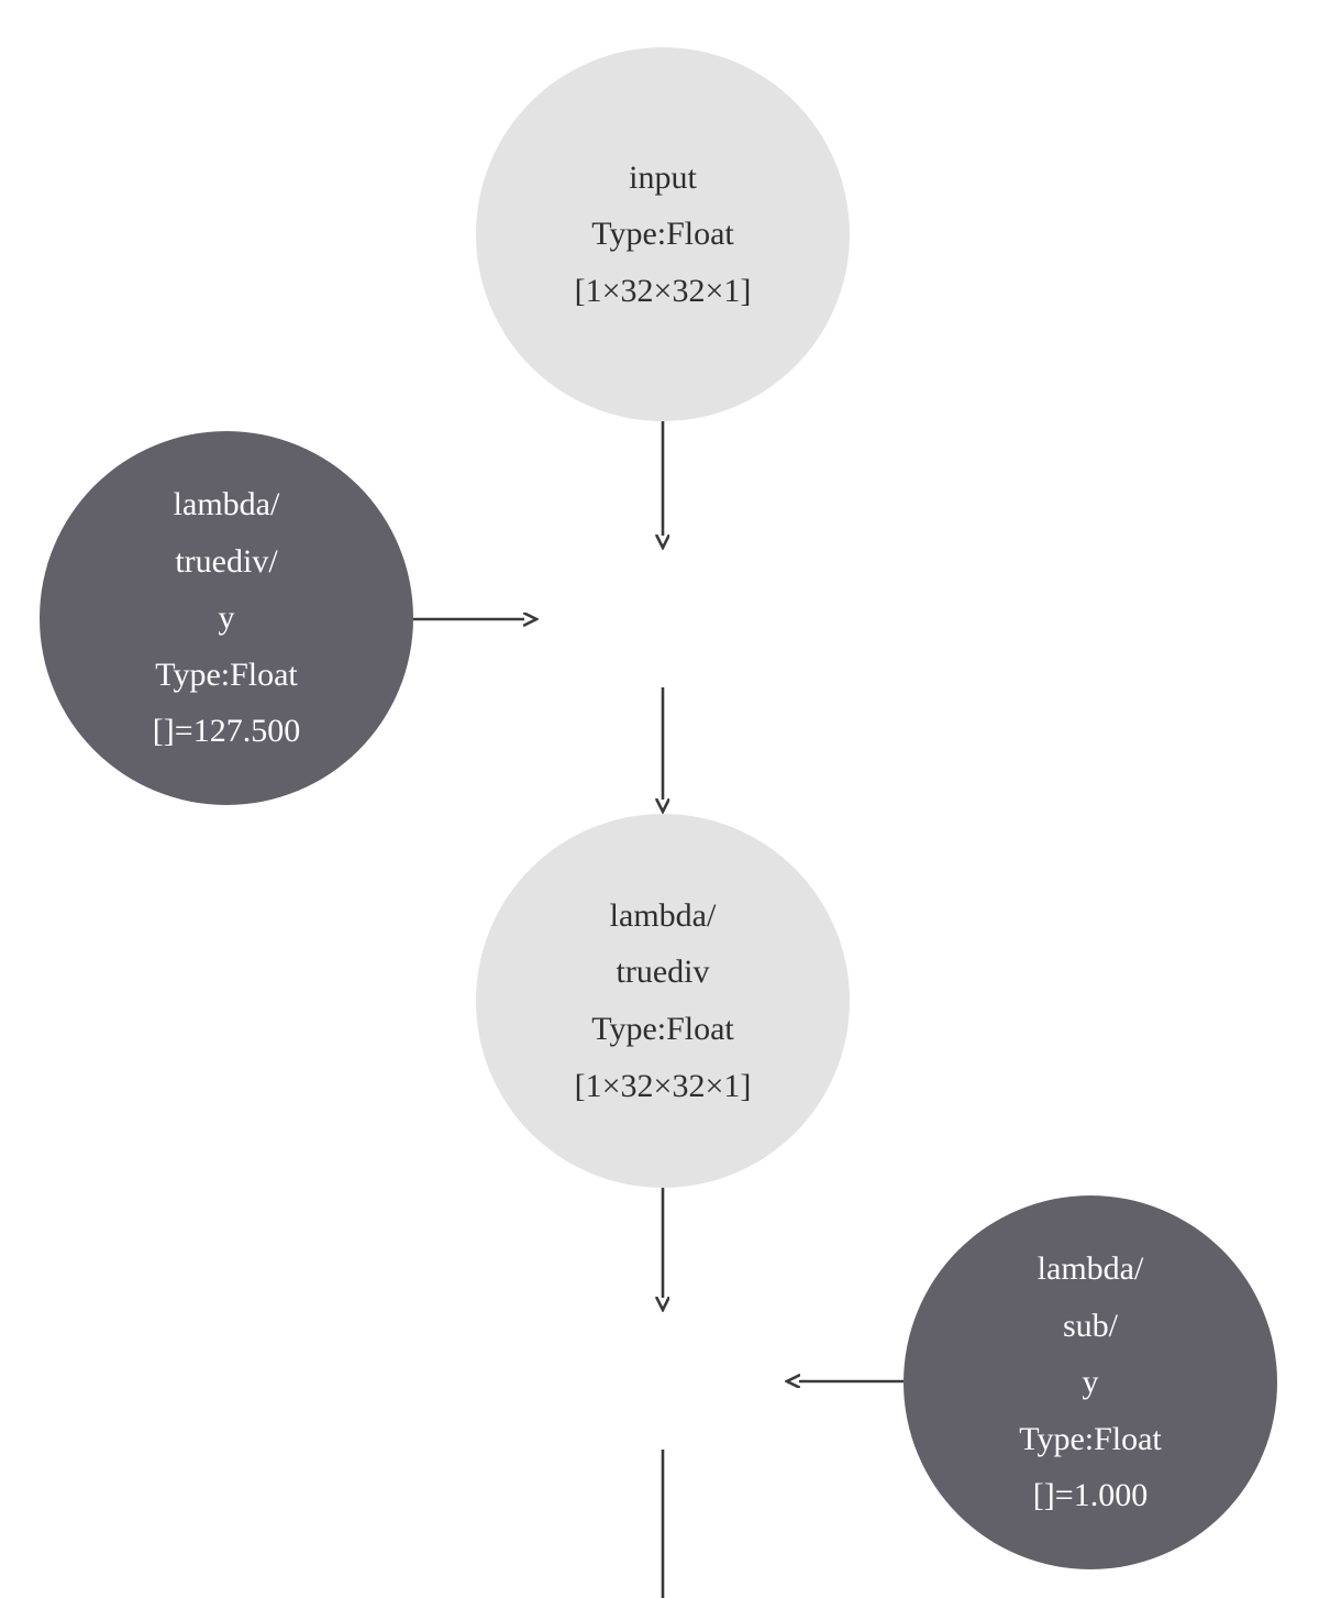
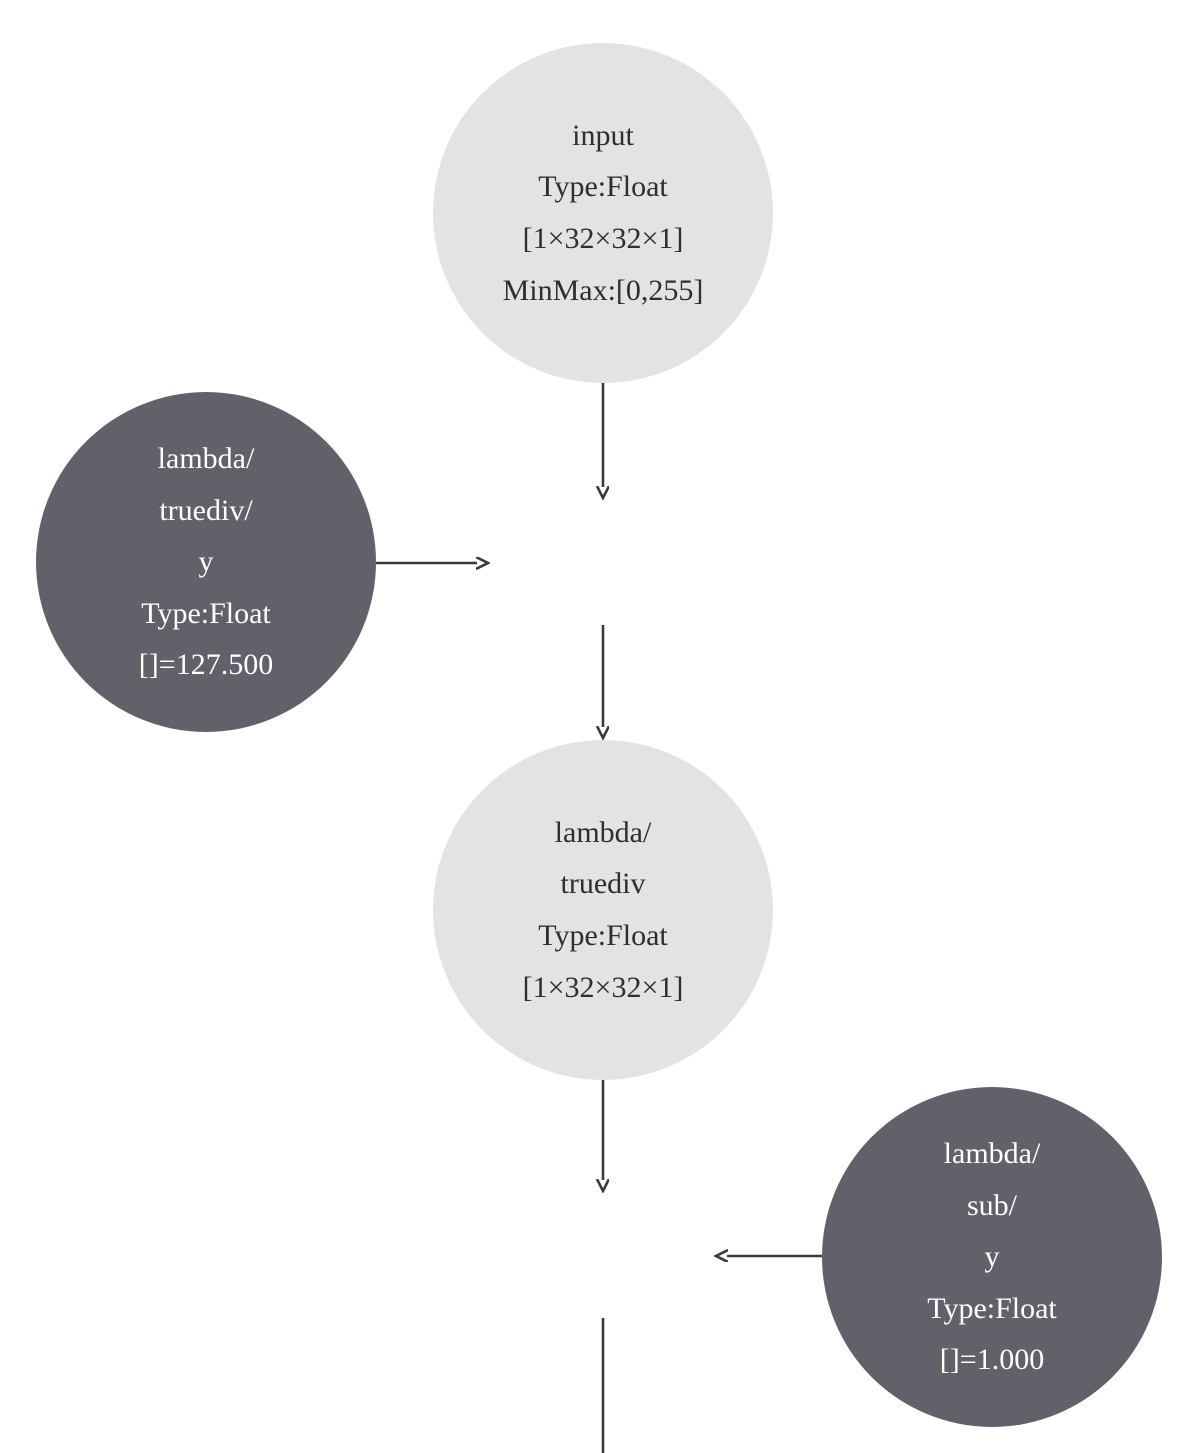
  input
  Type:Float
  [1×32×32×1]
+ MinMax:[0,255]
  lambda/
  truediv/
  y
  Type:Float
  []=127.500
  lambda/
  truediv
  Type:Float
  [1×32×32×1]
  lambda/
  sub/
  y
  Type:Float
  []=1.000
